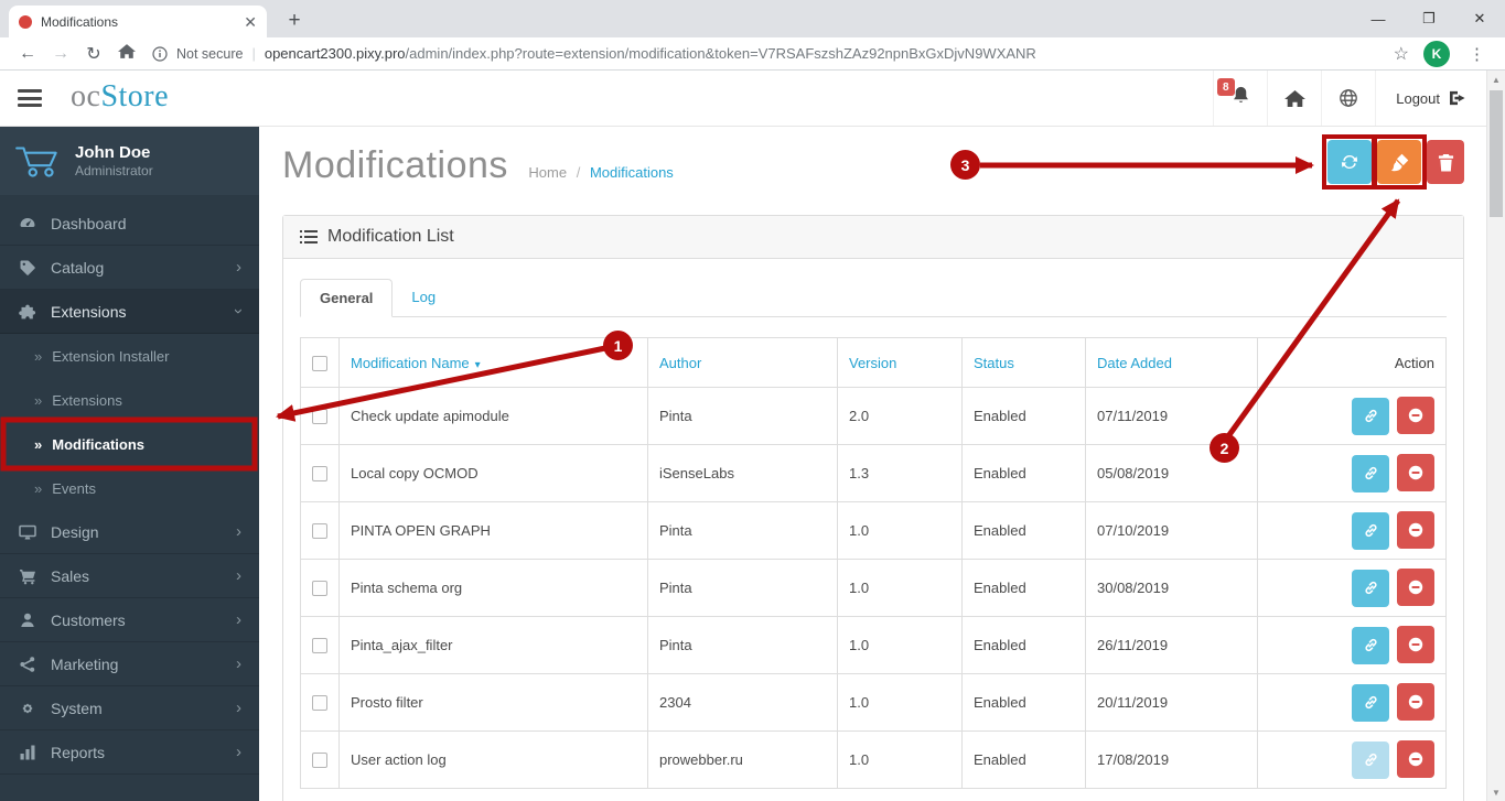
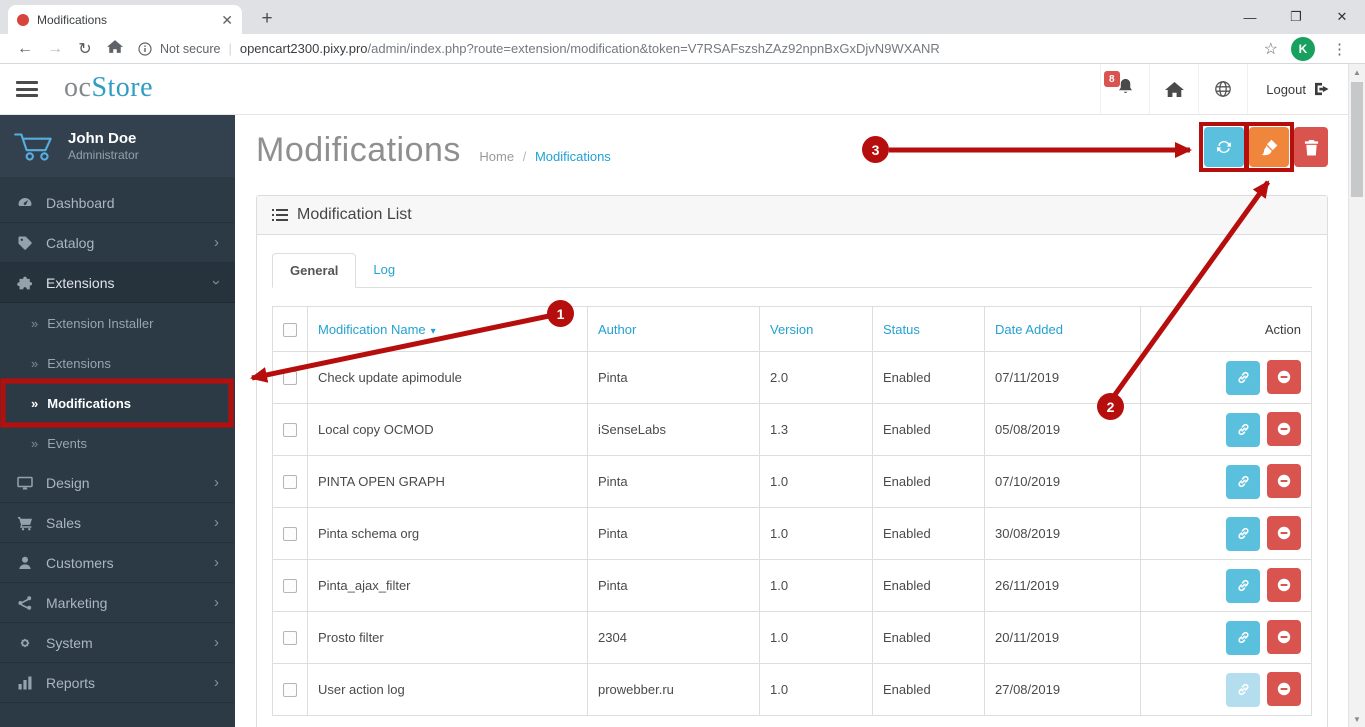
  Modifications
  ✕
  +
  —
  ❐
  ✕
  ←
  →
  ↻
  Not secure
  |
  opencart2300.pixy.pro/admin/index.php?route=extension/modification&token=V7RSAFszshZAz92npnBxGxDjvN9WXANR
  ☆
  K
  ⋮
  ocStore
  8
  Logout
  John Doe
  Administrator
  Dashboard
  Catalog
  ›
  Extensions
  »
  Extension Installer
  »
  Extensions
  »
  Modifications
  »
  Events
  Design
  ›
  Sales
  ›
  Customers
  ›
  Marketing
  ›
  System
  ›
  Reports
  ›
  Modifications Home / Modifications
  Modification List
  General
  Log
  	Modification Name ▾	Author	Version	Status	Date Added	Action
  	Check update apimodule	Pinta	2.0	Enabled	07/11/2019
  	Local copy OCMOD	iSenseLabs	1.3	Enabled	05/08/2019
  	PINTA OPEN GRAPH	Pinta	1.0	Enabled	07/10/2019
  	Pinta schema org	Pinta	1.0	Enabled	30/08/2019
  	Pinta_ajax_filter	Pinta	1.0	Enabled	26/11/2019
  	Prosto filter	2304	1.0	Enabled	20/11/2019
- 	User action log	prowebber.ru	1.0	Enabled	17/08/2019
+ 	User action log	prowebber.ru	1.0	Enabled	27/08/2019
  ▲
  ▼
  1
  2
  3
